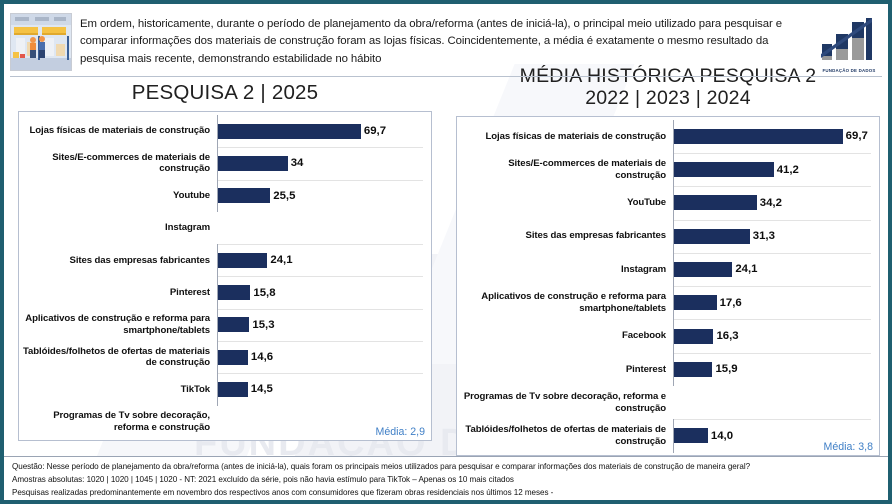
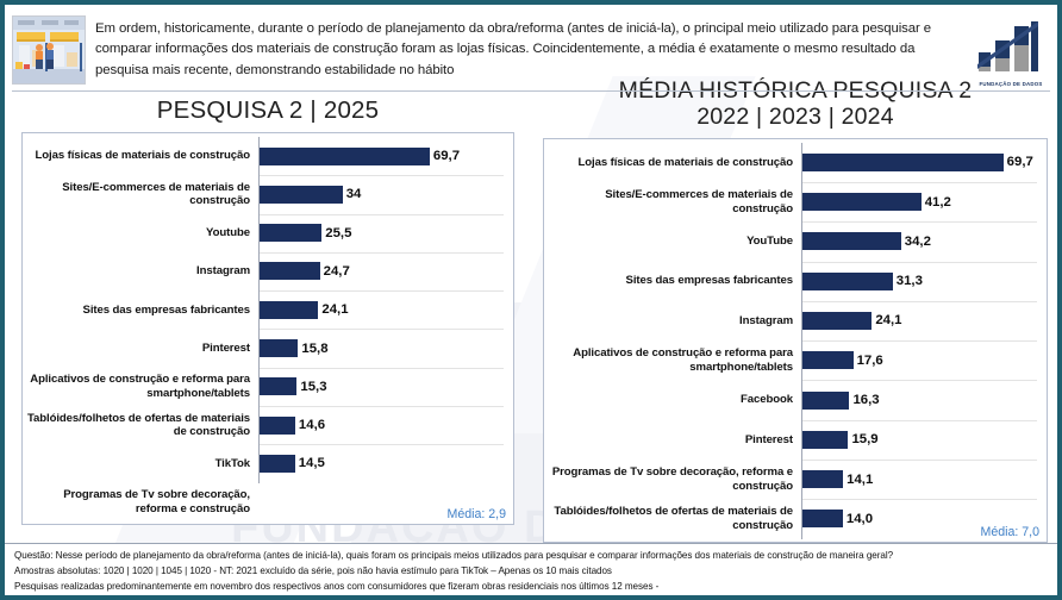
  Em ordem, historicamente, durante o período de planejamento da obra/reforma (antes de iniciá-la), o principal meio utilizado para pesquisar e comparar informações dos materiais de construção foram as lojas físicas. Coincidentemente, a média é exatamente o mesmo resultado da pesquisa mais recente, demonstrando estabilidade no hábito
  PESQUISA 2 | 2025
  Lojas físicas de materiais de construção
  69,7
  Sites/E-commerces de materiais de construção
  34
  Youtube
  25,5
  Instagram
+ 24,7
  Sites das empresas fabricantes
  24,1
  Pinterest
  15,8
  Aplicativos de construção e reforma para smartphone/tablets
  15,3
  Tablóides/folhetos de ofertas de materiais de construção
  14,6
  TikTok
  14,5
  Programas de Tv sobre decoração, reforma e construção
  Média: 2,9
  2022 | 2023 | 2024
  Lojas físicas de materiais de construção
  69,7
  Sites/E-commerces de materiais de construção
  41,2
  YouTube
  34,2
  Sites das empresas fabricantes
  31,3
  Instagram
  24,1
  Aplicativos de construção e reforma para smartphone/tablets
  17,6
  Facebook
  16,3
  Pinterest
  15,9
  Programas de Tv sobre decoração, reforma e construção
+ 14,1
  Tablóides/folhetos de ofertas de materiais de construção
  14,0
- Média: 3,8
+ Média: 7,0
  Questão: Nesse período de planejamento da obra/reforma (antes de iniciá-la), quais foram os principais meios utilizados para pesquisar e comparar informações dos materiais de construção de maneira geral?
  Amostras absolutas: 1020 | 1020 | 1045 | 1020 - NT: 2021 excluído da série, pois não havia estímulo para TikTok – Apenas os 10 mais citados
  Pesquisas realizadas predominantemente em novembro dos respectivos anos com consumidores que fizeram obras residenciais nos últimos 12 meses -
